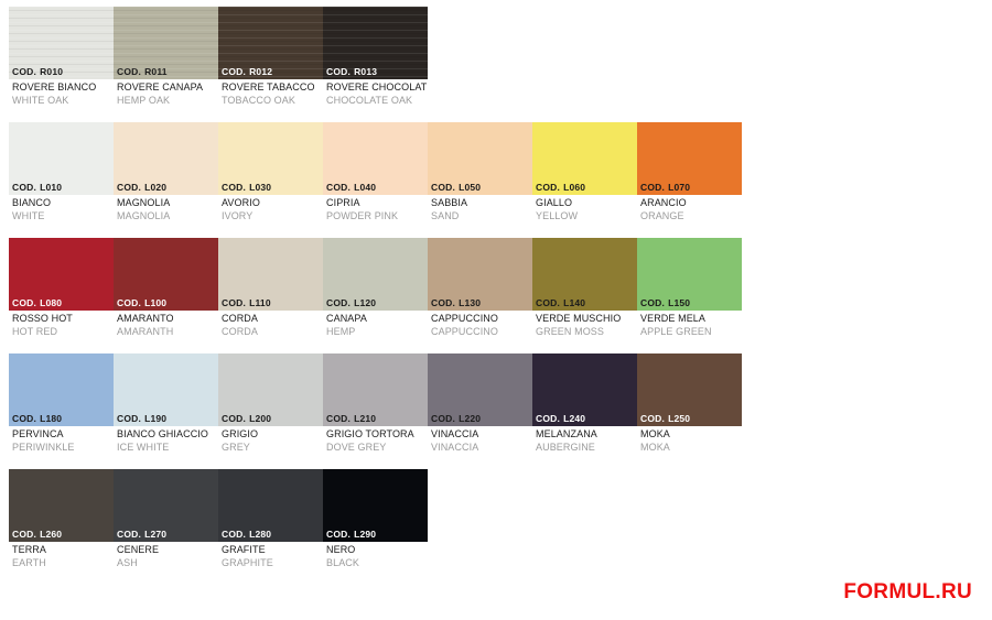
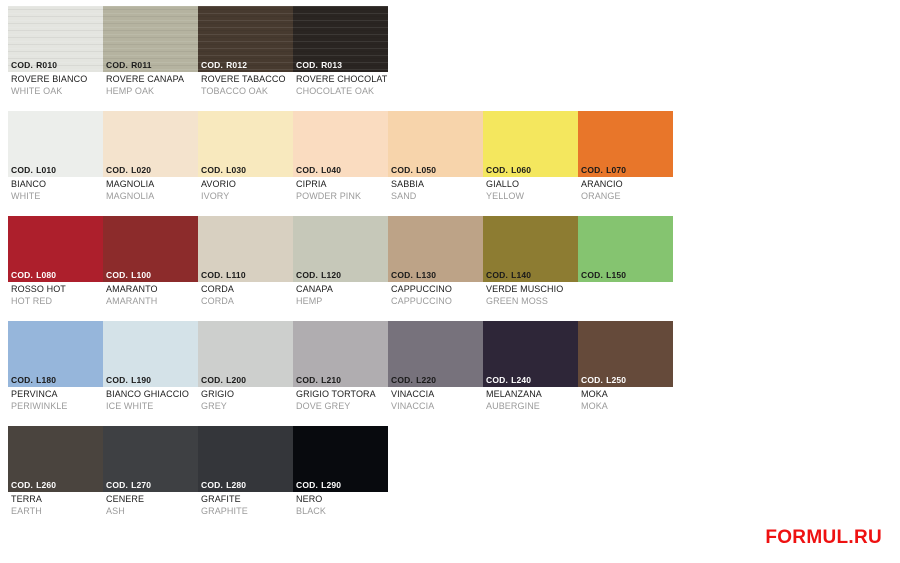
  ROVERE BIANCO
  WHITE OAK
  ROVERE CANAPA
  HEMP OAK
  ROVERE TABACCO
  TOBACCO OAK
  ROVERE CHOCOLAT
  CHOCOLATE OAK
  COD. L010
  BIANCO
  WHITE
  COD. L020
  MAGNOLIA
  MAGNOLIA
  COD. L030
  AVORIO
  IVORY
  COD. L040
  CIPRIA
  POWDER PINK
  COD. L050
  SABBIA
  SAND
  COD. L060
  GIALLO
  YELLOW
  COD. L070
  ARANCIO
  ORANGE
  COD. L080
  ROSSO HOT
  HOT RED
  COD. L100
  AMARANTO
  AMARANTH
  COD. L110
  CORDA
  CORDA
  COD. L120
  CANAPA
  HEMP
  COD. L130
  CAPPUCCINO
  CAPPUCCINO
  COD. L140
  VERDE MUSCHIO
  GREEN MOSS
  COD. L150
- VERDE MELA
- APPLE GREEN
  COD. L180
  PERVINCA
  PERIWINKLE
  COD. L190
  BIANCO GHIACCIO
  ICE WHITE
  COD. L200
  GRIGIO
  GREY
  COD. L210
  GRIGIO TORTORA
  DOVE GREY
  COD. L220
  VINACCIA
  VINACCIA
  COD. L240
  MELANZANA
  AUBERGINE
  COD. L250
  MOKA
  MOKA
  COD. L260
  TERRA
  EARTH
  COD. L270
  CENERE
  ASH
  COD. L280
  GRAFITE
  GRAPHITE
  COD. L290
  NERO
  BLACK
  FORMUL.RU
